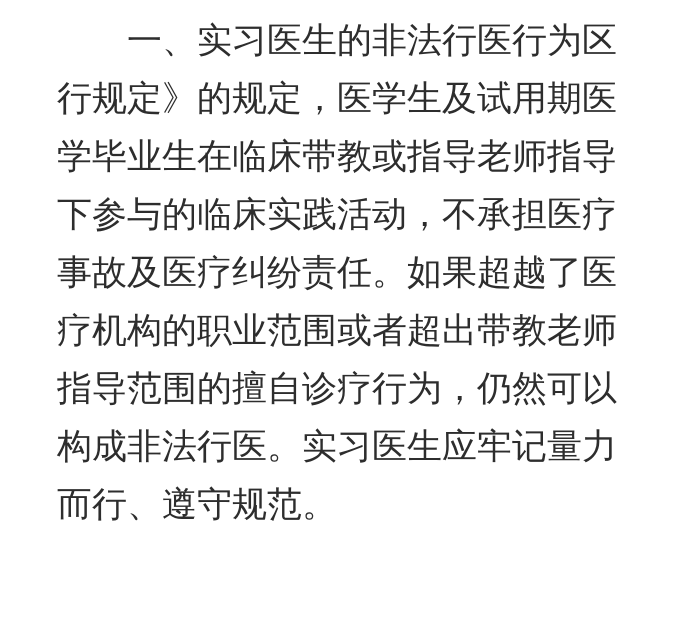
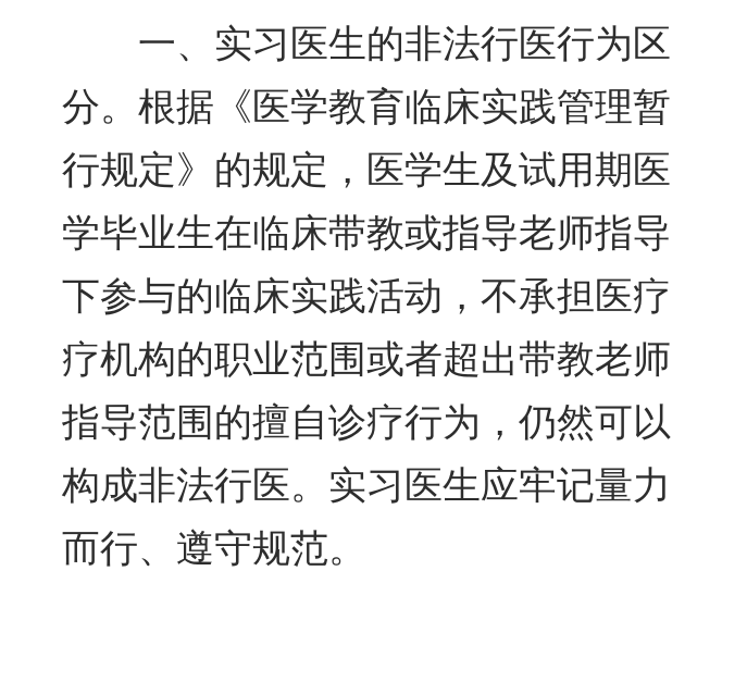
  一、实习医生的非法行医行为区
+ 分。根据《医学教育临床实践管理暂
  行规定》的规定，医学生及试用期医
  学毕业生在临床带教或指导老师指导
  下参与的临床实践活动，不承担医疗
- 事故及医疗纠纷责任。如果超越了医
  疗机构的职业范围或者超出带教老师
  指导范围的擅自诊疗行为，仍然可以
  构成非法行医。实习医生应牢记量力
  而行、遵守规范。
